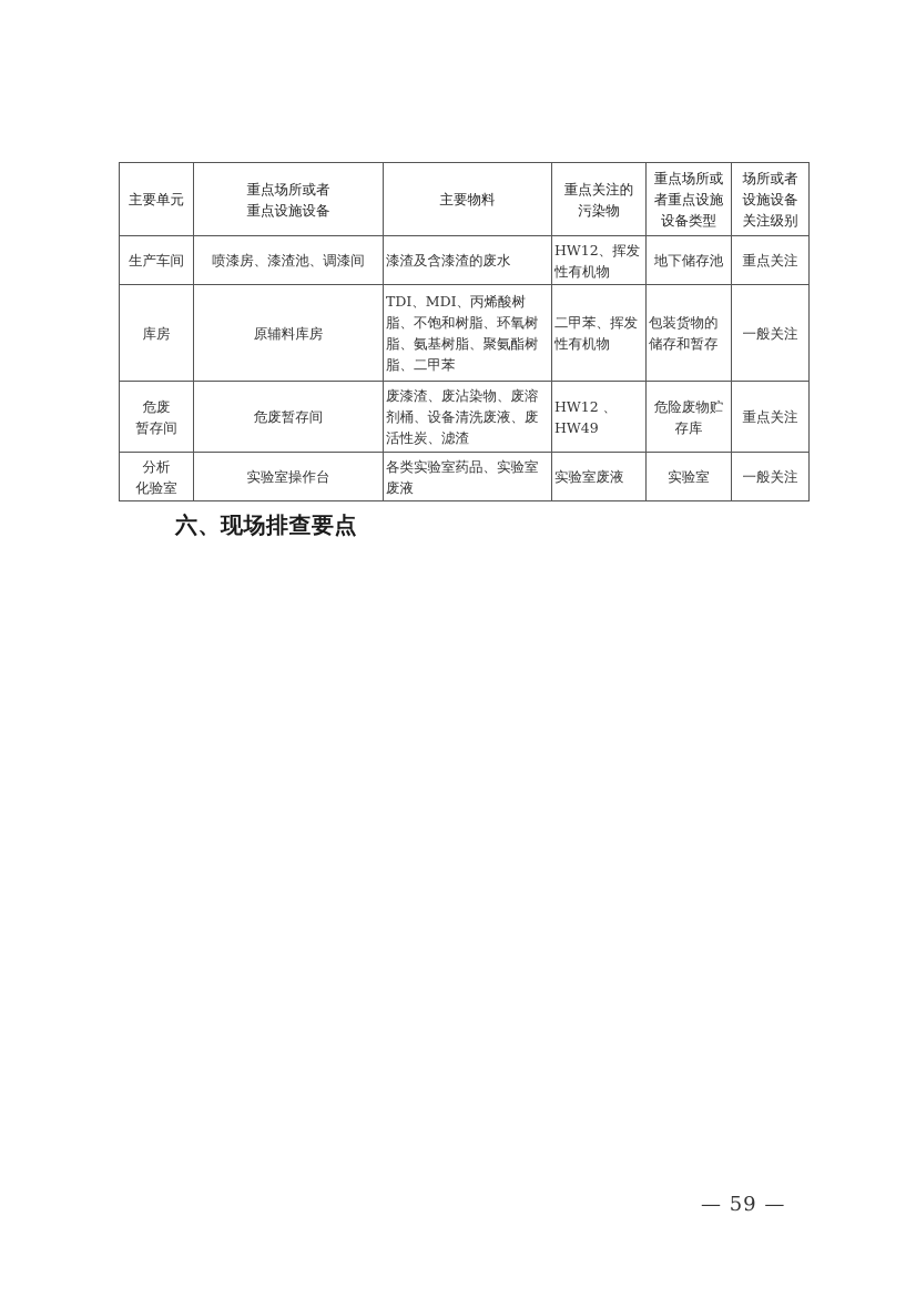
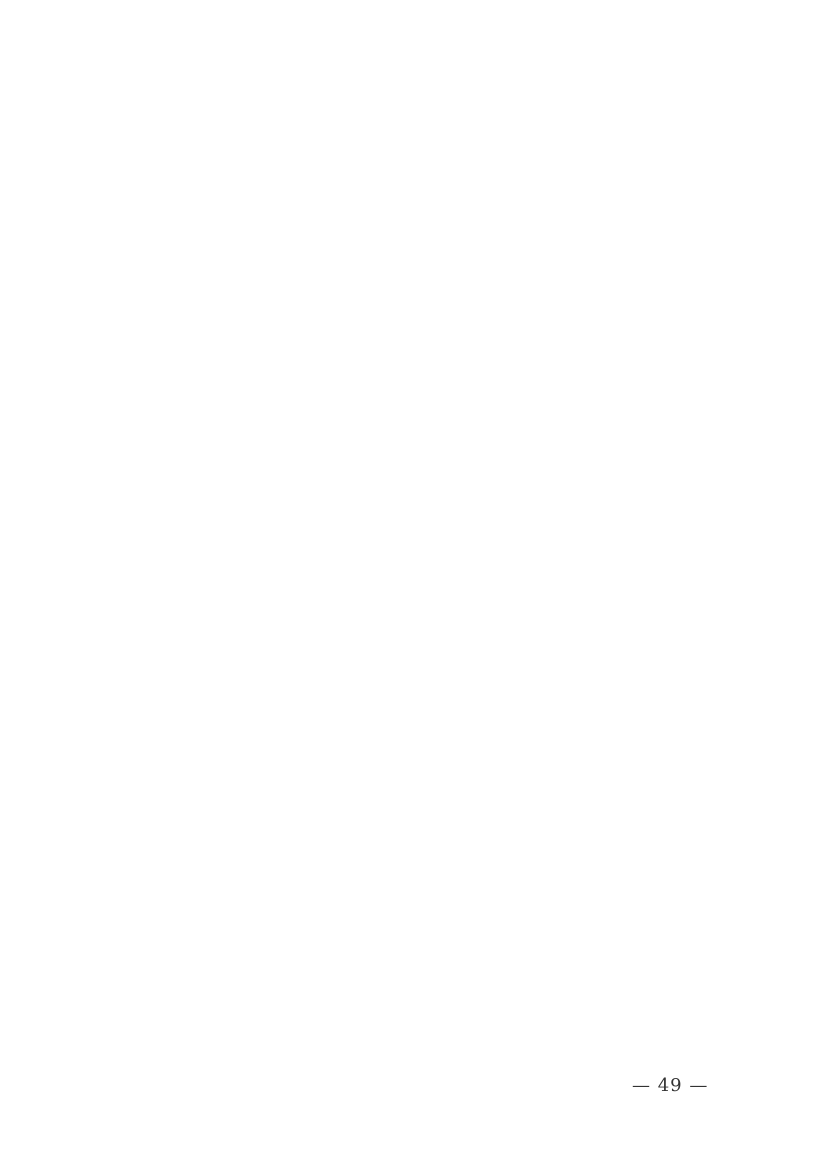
- 主要单元	重点场所或者 重点设施设备	主要物料	重点关注的 污染物	重点场所或 者重点设施 设备类型	场所或者 设施设备 关注级别
- 生产车间	喷漆房、漆渣池、调漆间	漆渣及含漆渣的废水	HW12、挥发性有机物	地下储存池	重点关注
- 库房	原辅料库房	TDI、MDI、丙烯酸树脂、不饱和树脂、环氧树脂、氨基树脂、聚氨酯树脂、二甲苯	二甲苯、挥发性有机物	包装货物的储存和暂存	一般关注
- 危废 暂存间	危废暂存间	废漆渣、废沾染物、废溶剂桶、设备清洗废液、废活性炭、滤渣	HW12 、HW49	危险废物贮存库	重点关注
- 分析 化验室	实验室操作台	各类实验室药品、实验室废液	实验室废液	实验室	一般关注
- 六、现场排查要点
- — 59 —
+ — 49 —
